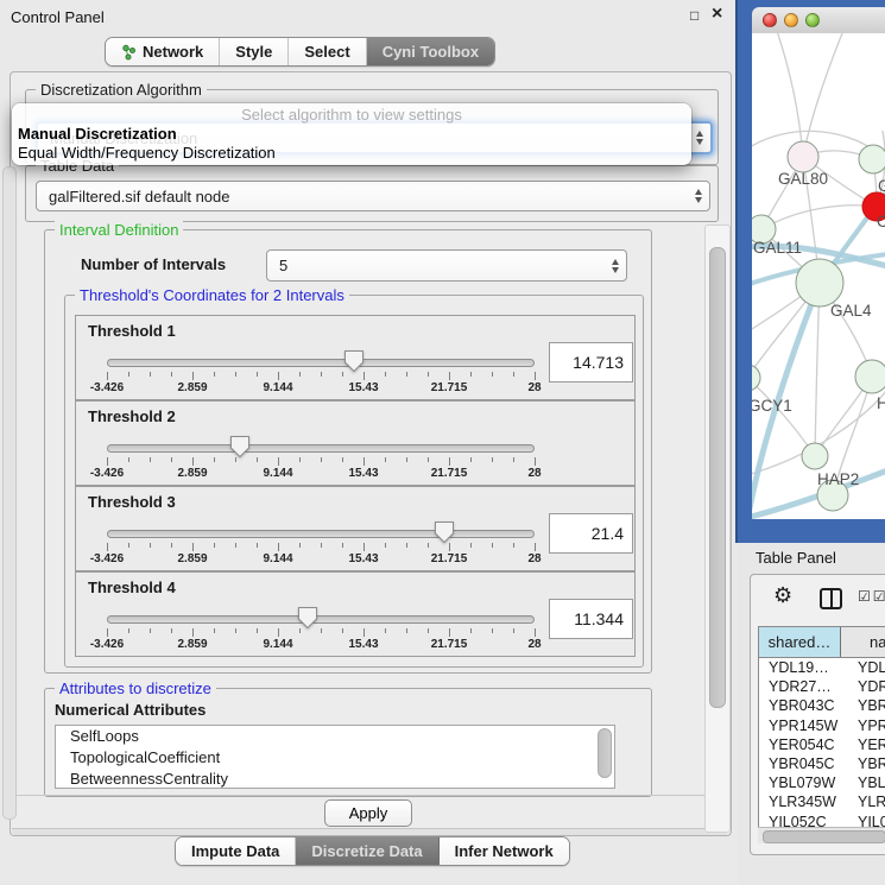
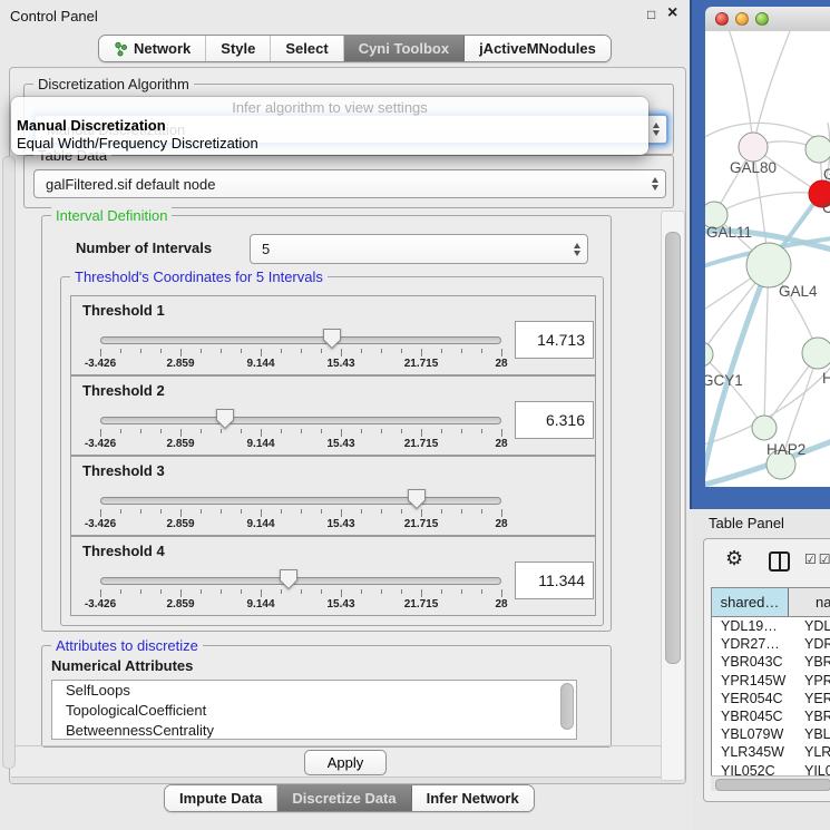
  Control Panel
  □
  ×
  Network
  Style
  Select
  Cyni Toolbox
+ jActiveMNodules
  Discretization Algorithm
  Manual Discretization
  Table Data
  galFiltered.sif default node
  Interval Definition
  Number of Intervals
  5
- Threshold's Coordinates for 2 Intervals
+ Threshold's Coordinates for 5 Intervals
  Threshold 1
  -3.426
  2.859
  9.144
  15.43
  21.715
  28
  14.713
  Threshold 2
  -3.426
  2.859
  9.144
  15.43
  21.715
  28
+ 6.316
  Threshold 3
  -3.426
  2.859
  9.144
  15.43
  21.715
  28
- 21.4
  Threshold 4
  -3.426
  2.859
  9.144
  15.43
  21.715
  28
  11.344
  Attributes to discretize
  Numerical Attributes
  SelfLoops
  TopologicalCoefficient
  BetweennessCentrality
  Apply
- Select algorithm to view settings
+ Infer algorithm to view settings
  Manual Discretization
  Equal Width/Frequency Discretization
  Impute Data
  Discretize Data
  Infer Network
  GAL80
  C
  GAL11
  GAL4
  GCY1
  H
  HAP2
  Table Panel
  ⚙
  ☑☑
  shared…
  YDL19…
  YDL
  YDR27…
  YDR
  YBR043C
  YBR
  YPR145W
  YPR
  YER054C
  YER
  YBR045C
  YBR
  YBL079W
  YBL
  YLR345W
  YLR
  YIL052C
  YIL0
